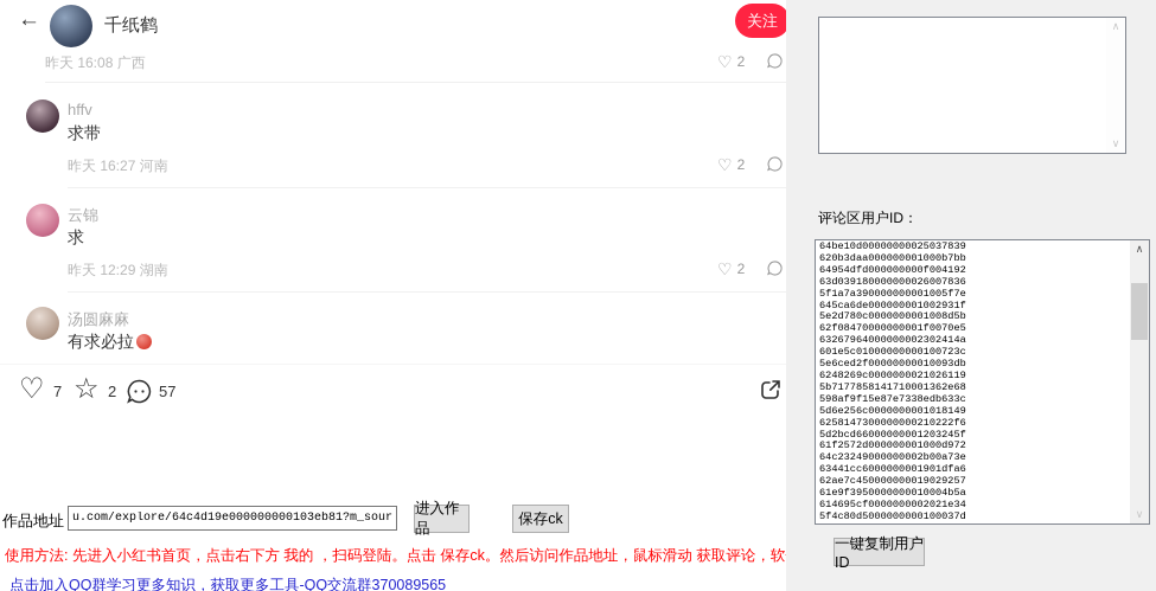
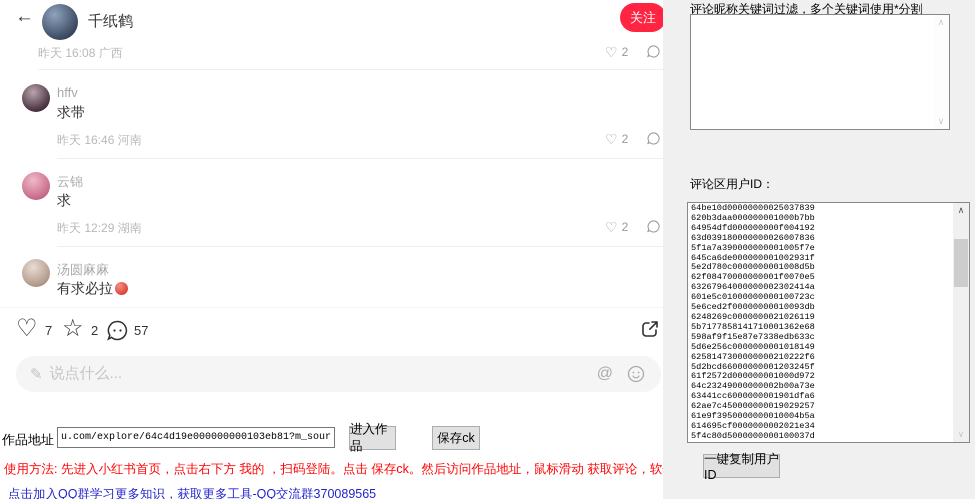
  ←
  千纸鹤
  关注
  昨天 16:08 广西
  ♡
  2
  hffv
  求带
- 昨天 16:27 河南
+ 昨天 16:46 河南
  ♡
  2
  云锦
  求
  昨天 12:29 湖南
  ♡
  2
  汤圆麻麻
  有求必拉
  ♡
  7
  ☆
  2
  57
+ ✎
+ 说点什么...
+ @
  作品地址
  u.com/explore/64c4d19e000000000103eb81?m_sour
  进入作品
  保存ck
  使用方法: 先进入小红书首页，点击右下方 我的 ，扫码登陆。点击 保存ck。然后访问作品地址，鼠标滑动 获取评论，软
  点击加入QQ群学习更多知识，获取更多工具-QQ交流群370089565
+ 评论昵称关键词过滤，多个关键词使用*分割
  ∧
  ∨
  评论区用户ID：
  64be10d00000000025037839
  620b3daa000000001000b7bb
  64954dfd000000000f004192
  63d039180000000026007836
  5f1a7a390000000001005f7e
  645ca6de000000001002931f
  5e2d780c0000000001008d5b
  62f08470000000001f0070e5
  63267964000000002302414a
  601e5c01000000000100723c
  5e6ced2f00000000010093db
  6248269c0000000021026119
  5b7177858141710001362e68
  598af9f15e87e7338edb633c
  5d6e256c0000000001018149
  6258147300000000210222f6
  5d2bcd66000000001203245f
  61f2572d000000001000d972
  64c23249000000002b00a73e
  63441cc6000000001901dfa6
  62ae7c450000000019029257
  61e9f3950000000010004b5a
  614695cf0000000002021e34
  5f4c80d5000000000100037d
  ∧
  ∨
  一键复制用户ID
